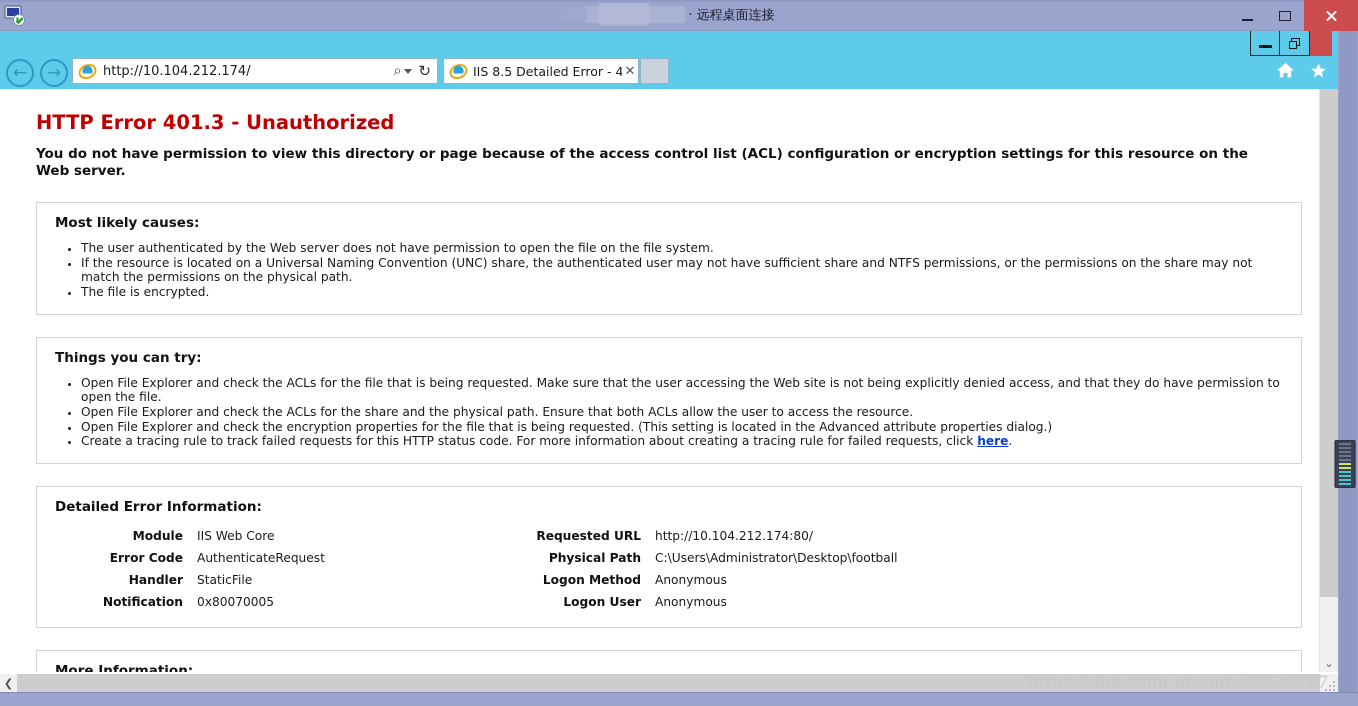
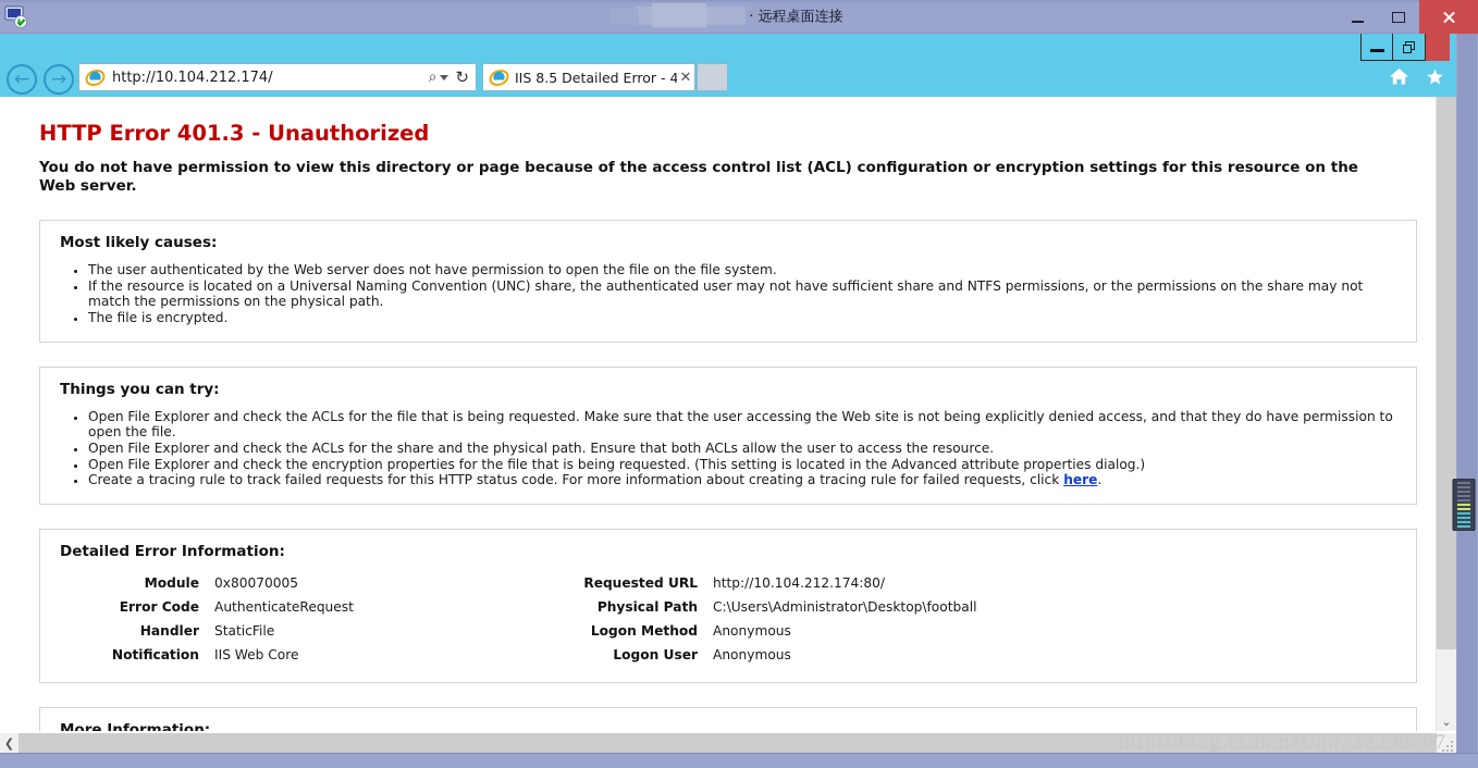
  · 远程桌面连接
  ←
  →
  http://10.104.212.174/
  ⌕
  ↻
  IIS 8.5 Detailed Error - 4
  ✕
  HTTP Error 401.3 - Unauthorized
  You do not have permission to view this directory or page because of the access control list (ACL) configuration or encryption settings for this resource on the Web server.
  Most likely causes:
  The user authenticated by the Web server does not have permission to open the file on the file system.
  If the resource is located on a Universal Naming Convention (UNC) share, the authenticated user may not have sufficient share and NTFS permissions, or the permissions on the share may not match the permissions on the physical path.
  The file is encrypted.
  Things you can try:
  Open File Explorer and check the ACLs for the file that is being requested. Make sure that the user accessing the Web site is not being explicitly denied access, and that they do have permission to open the file.
  Open File Explorer and check the ACLs for the share and the physical path. Ensure that both ACLs allow the user to access the resource.
  Open File Explorer and check the encryption properties for the file that is being requested. (This setting is located in the Advanced attribute properties dialog.)
  Create a tracing rule to track failed requests for this HTTP status code. For more information about creating a tracing rule for failed requests, click here.
  Detailed Error Information:
  Module
- IIS Web Core
+ 0x80070005
  Requested URL
  http://10.104.212.174:80/
  Error Code
  AuthenticateRequest
  Physical Path
  C:\Users\Administrator\Desktop\football
  Handler
  StaticFile
  Logon Method
  Anonymous
  Notification
- 0x80070005
+ IIS Web Core
  Logon User
  Anonymous
  More Information:
  ⌄
  ❮
  http://blog.csdn.net/qq_32239767
